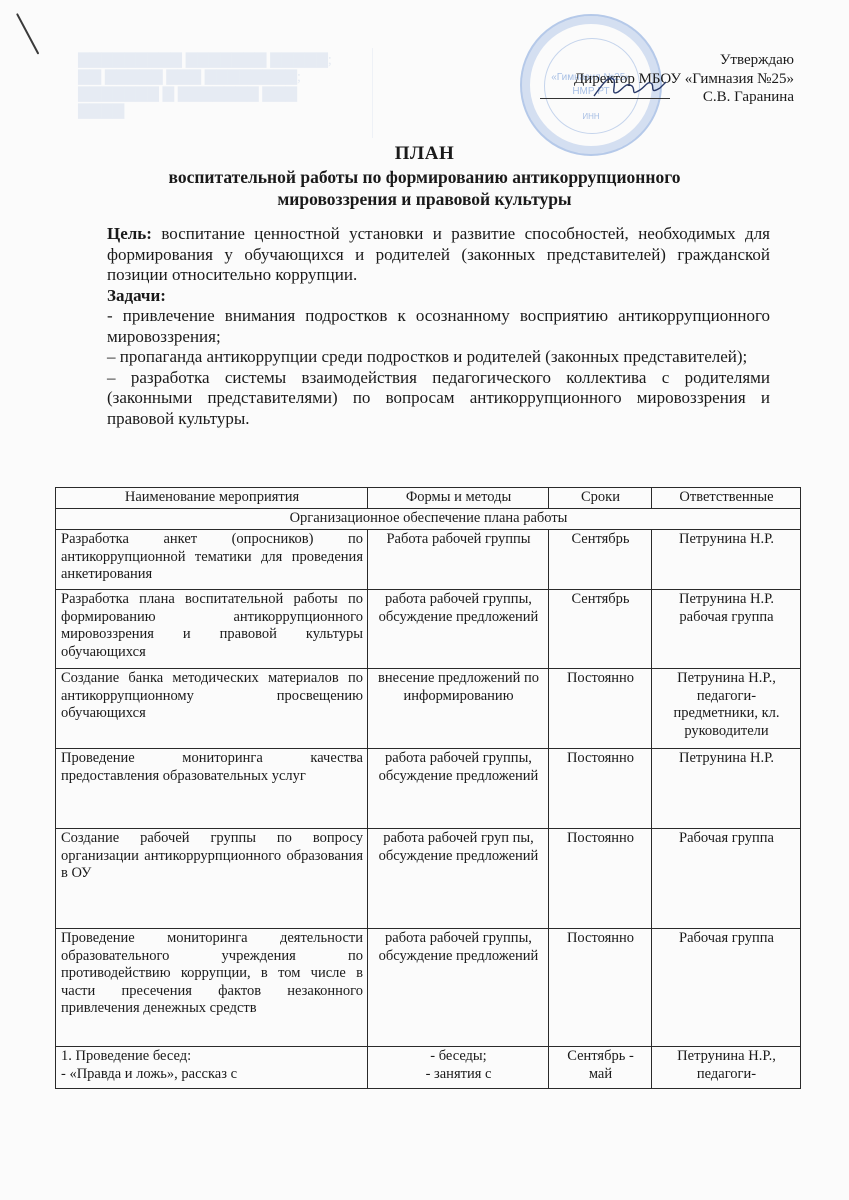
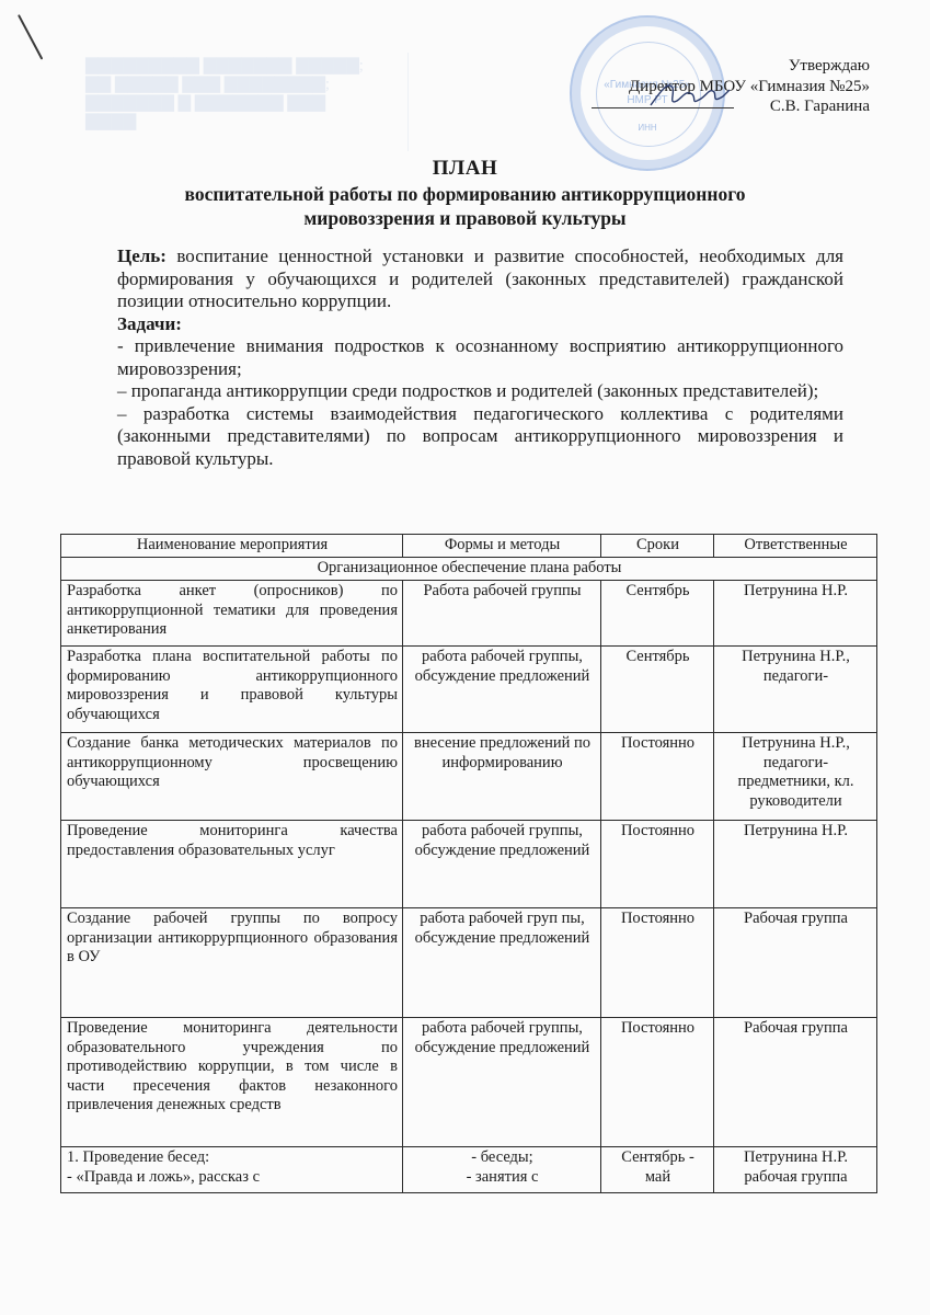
  «Гимназия №25»
  НМР РТ
  ИНН
  Утверждаю
  Диретор МБОУ «Гимназия №25»
  С.В. Гаранина
  ПЛАН
  воспитательной работы по формированию антикоррупционного
  мировоззрения и правовой культуры
  Цель: воспитание ценностной установки и развитие способностей, необходимых для формирования у обучающихся и родителей (законных представителей) гражданской позиции относительно коррупции.
  Задачи:
  - привлечение внимания подростков к осознанному восприятию антикоррупционного мировоззрения;
  – пропаганда антикоррупции среди подростков и родителей (законных представителей);
  – разработка системы взаимодействия педагогического коллектива с родителями (законными представителями) по вопросам антикоррупционного мировоззрения и правовой культуры.
  Наименование мероприятия	Формы и методы	Сроки	Ответственные
  Организационное обеспечение плана работы
  Разработка анкет (опросников) по антикоррупционной тематики для проведения анкетирования	Работа рабочей группы	Сентябрь	Петрунина Н.Р.
- Разработка плана воспитательной работы по формированию антикоррупционного мировоззрения и правовой культуры обучающихся	работа рабочей группы, обсуждение предложений	Сентябрь	Петрунина Н.Р. рабочая группа
+ Разработка плана воспитательной работы по формированию антикоррупционного мировоззрения и правовой культуры обучающихся	работа рабочей группы, обсуждение предложений	Сентябрь	Петрунина Н.Р., педагоги-
  Создание банка методических материалов по антикоррупционному просвещению обучающихся	внесение предложений по информированию	Постоянно	Петрунина Н.Р., педагоги-предметники, кл. руководители
  Проведение мониторинга качества предоставления образовательных услуг	работа рабочей группы, обсуждение предложений	Постоянно	Петрунина Н.Р.
  Создание рабочей группы по вопросу организации антикоррурпционного образования в ОУ	работа рабочей груп пы, обсуждение предложений	Постоянно	Рабочая группа
  Проведение мониторинга деятельности образовательного учреждения по противодействию коррупции, в том числе в части пресечения фактов незаконного привлечения денежных средств	работа рабочей группы, обсуждение предложений	Постоянно	Рабочая группа
- 1. Проведение бесед: - «Правда и ложь», рассказ с	- беседы; - занятия с	Сентябрь - май	Петрунина Н.Р., педагоги-
+ 1. Проведение бесед: - «Правда и ложь», рассказ с	- беседы; - занятия с	Сентябрь - май	Петрунина Н.Р. рабочая группа
